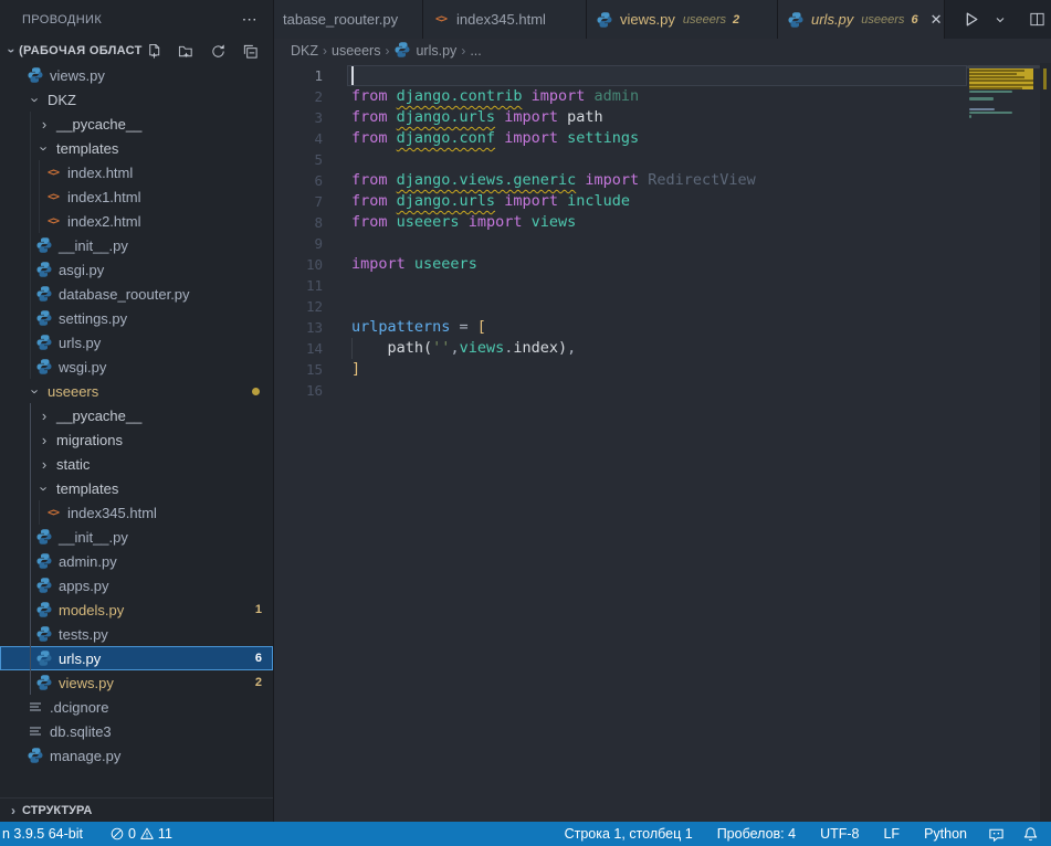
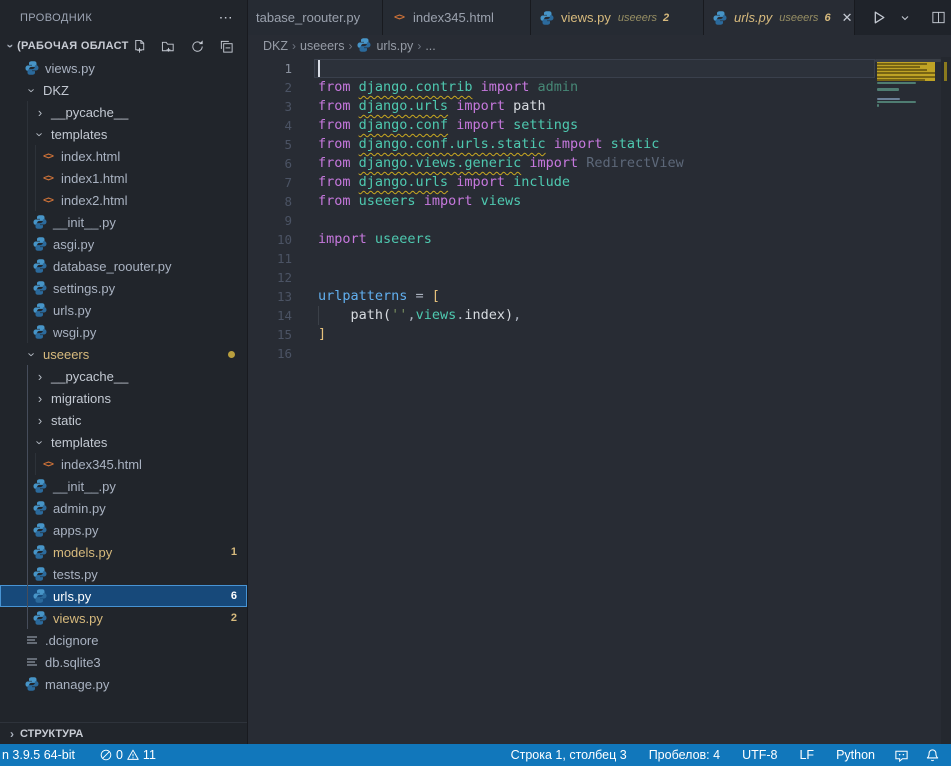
  ПРОВОДНИК
  ⋯
  (РАБОЧАЯ ОБЛАСТ
  views.py
  DKZ
  ›
  __pycache__
  templates
  <>
  index.html
  <>
  index1.html
  <>
  index2.html
  __init__.py
  asgi.py
  database_roouter.py
  settings.py
  urls.py
  wsgi.py
  useeers
  ›
  __pycache__
  ›
  migrations
  ›
  static
  templates
  <>
  index345.html
  __init__.py
  admin.py
  apps.py
  models.py
  1
  tests.py
  urls.py
  6
  views.py
  2
  .dcignore
  db.sqlite3
  manage.py
  ›
  СТРУКТУРА
  tabase_roouter.py
  <>
  index345.html
  views.py
  useeers
  2
  urls.py
  useeers
  6
  ✕
  DKZ
  ›
  useeers
  ›
  urls.py
  ›
  ...
  1
  2
  from django.contrib import admin
  3
  from django.urls import path
  4
  from django.conf import settings
  5
+ from django.conf.urls.static import static
  6
  from django.views.generic import RedirectView
  7
  from django.urls import include
  8
  from useeers import views
  9
  10
  import useeers
  11
  12
  13
  urlpatterns = [
  14
  path('',views.index),
  15
  ]
  16
  n 3.9.5 64-bit
  0
  11
- Строка 1, столбец 1
+ Строка 1, столбец 3
  Пробелов: 4
  UTF-8
  LF
  Python
